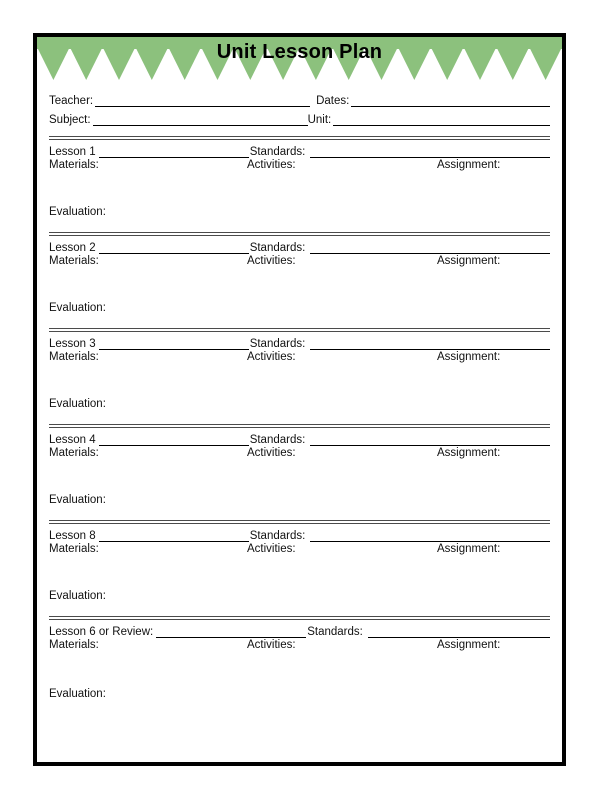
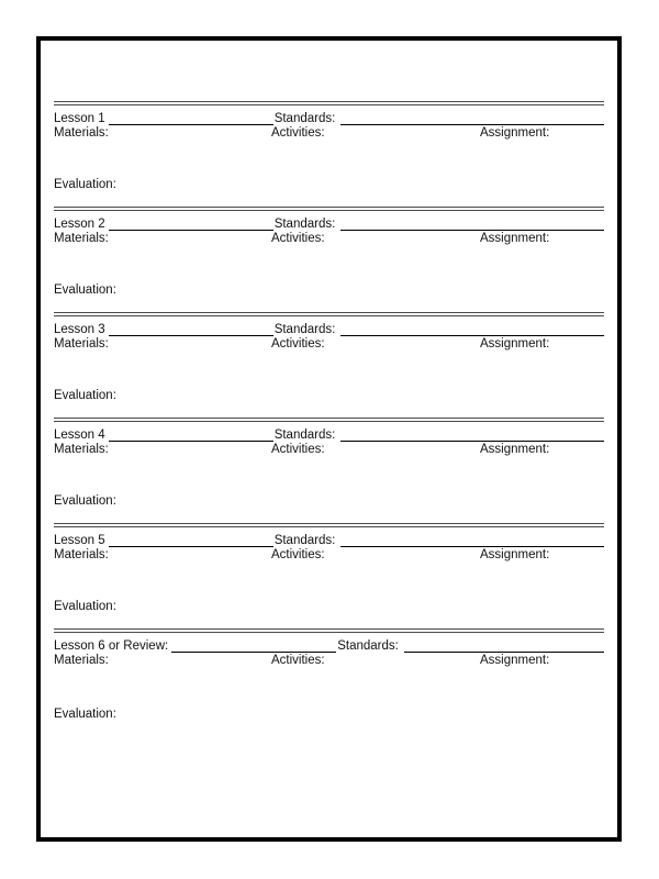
- Unit Lesson Plan
- Teacher:
- Dates:
- Subject:
- Unit:
  Lesson 1
  Standards:
  Materials:
  Activities:
  Assignment:
  Evaluation:
  Lesson 2
  Standards:
  Materials:
  Activities:
  Assignment:
  Evaluation:
  Lesson 3
  Standards:
  Materials:
  Activities:
  Assignment:
  Evaluation:
  Lesson 4
  Standards:
  Materials:
  Activities:
  Assignment:
  Evaluation:
- Lesson 8
+ Lesson 5
  Standards:
  Materials:
  Activities:
  Assignment:
  Evaluation:
  Lesson 6 or Review:
  Standards:
  Materials:
  Activities:
  Assignment:
  Evaluation:
